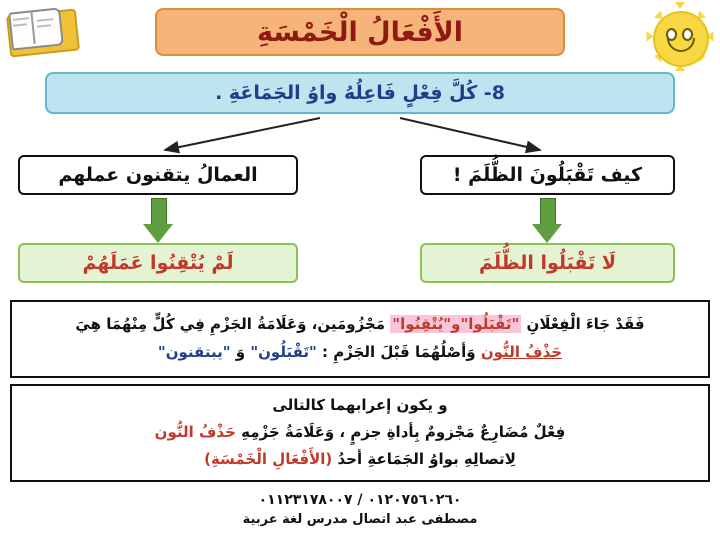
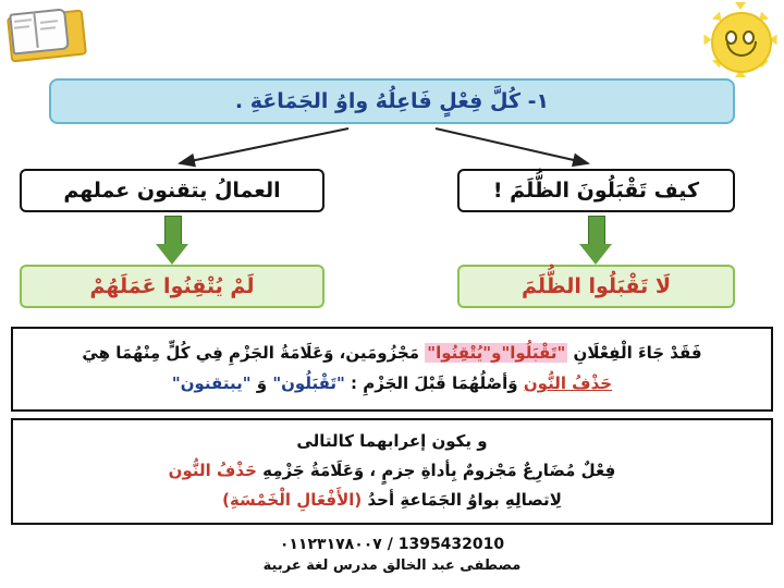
- الأَفْعَالُ الْخَمْسَةِ
- 8- كُلَّ فِعْلٍ فَاعِلُهُ واوُ الجَمَاعَةِ .
+ ١- كُلَّ فِعْلٍ فَاعِلُهُ واوُ الجَمَاعَةِ .
  كيف تَقْبَلُونَ الظُّلَمَ !
  لَا تَقْبَلُوا الظُّلَمَ
  العمالُ يتقنون عملهم
  لَمْ يُتْقِنُوا عَمَلَهُمْ
  فَقَدْ جَاءَ الْفِعْلَانِ "تَقْبَلُوا"و"يُتْقِنُوا" مَجْزُومَين، وَعَلَامَةُ الجَزْمِ فِي كُلٍّ مِنْهُمَا هِيَ
  حَذْفُ النُّون وَأصْلُهُمَا قَبْلَ الجَزْمِ : "تَقْبَلُون" وَ "يبتقنون"
  و يكون إعرابهما كالتالى
  فِعْلٌ مُضَارِعٌ مَجْزومٌ بِأداةِ جزمٍ ، وَعَلَامَةُ جَزْمِهِ حَذْفُ النُّون
  لِاتصالِهِ بواوُ الجَمَاعةِ أحدُ (الأَفْعَالِ الْخَمْسَةِ)
- ٠١٢٠٧٥٦٠٢٦٠ / ٠١١٢٣١٧٨٠٠٧
+ 1395432010 / ٠١١٢٣١٧٨٠٠٧
- مصطفى عبد اتصال مدرس لغة عربية
+ مصطفى عبد الخالق مدرس لغة عربية
